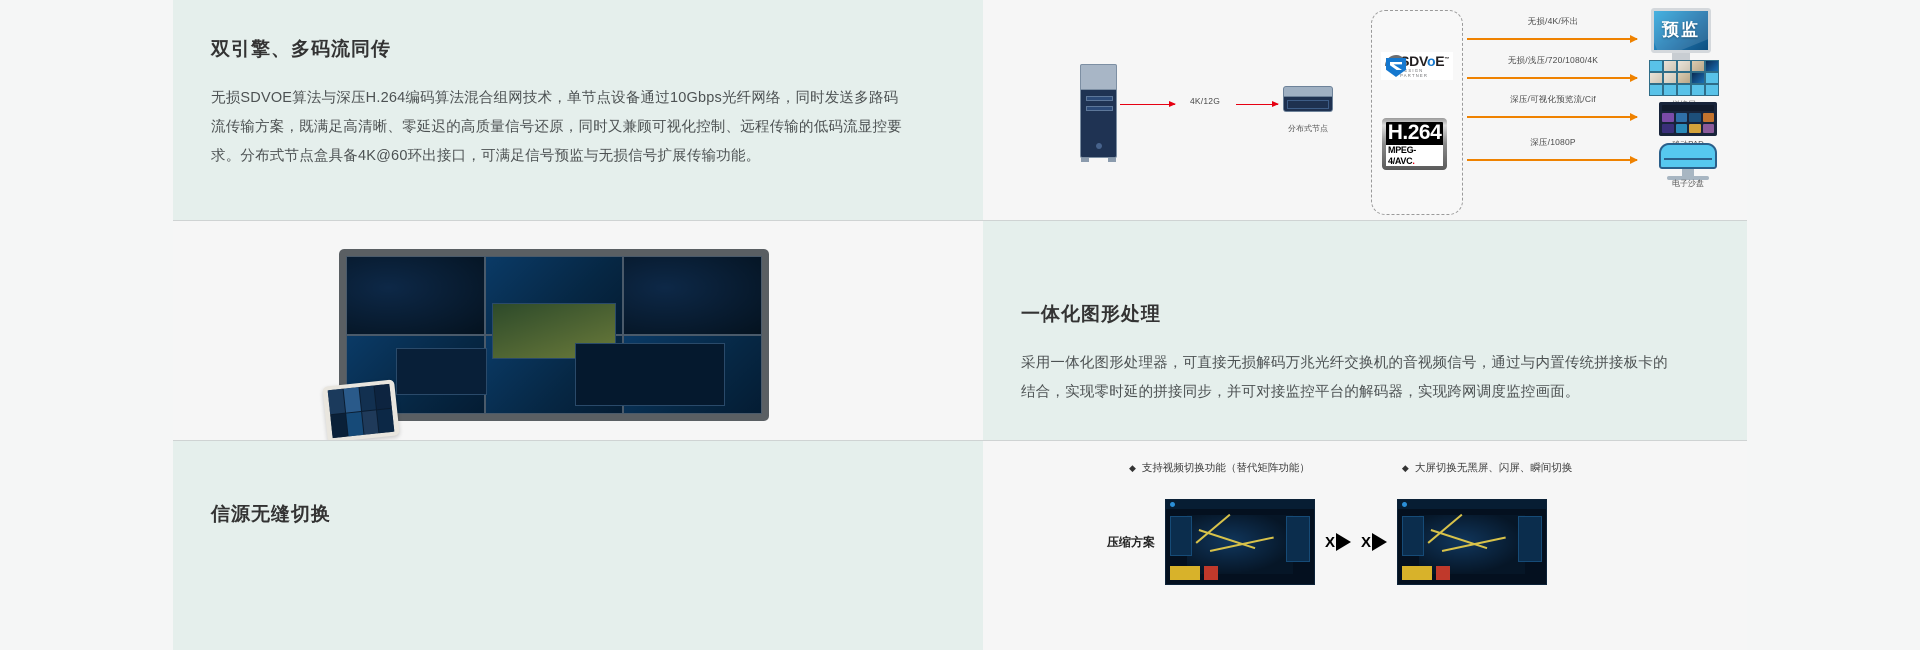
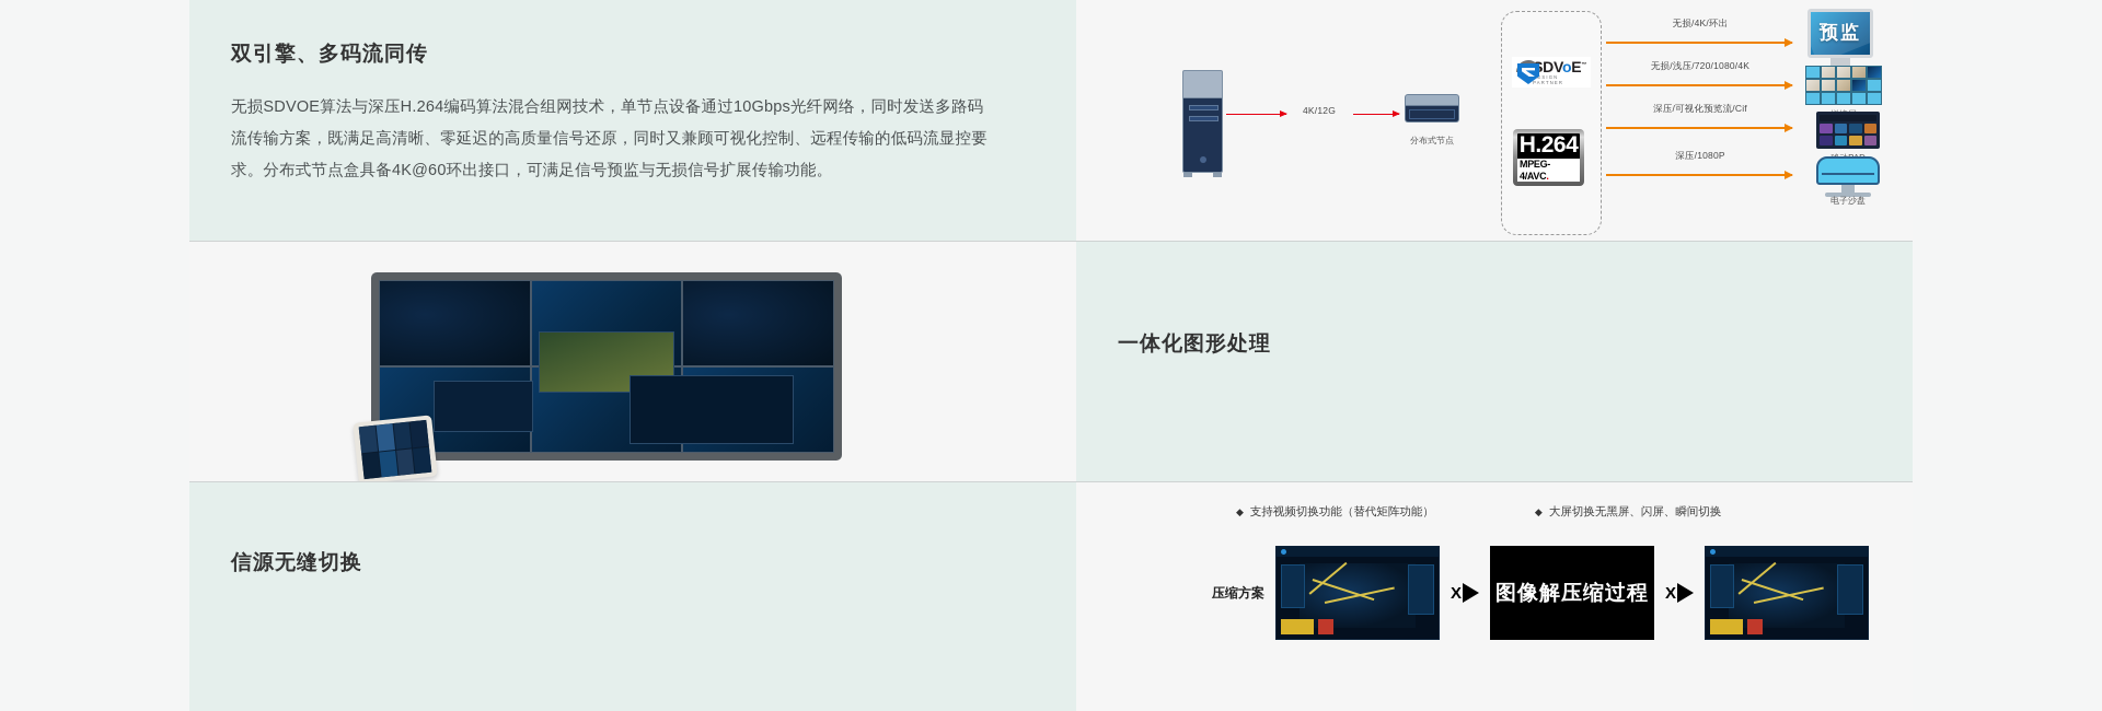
  双引擎、多码流同传
  无损SDVOE算法与深压H.264编码算法混合组网技术，单节点设备通过10Gbps光纤网络，同时发送多路码流传输方案，既满足高清晰、零延迟的高质量信号还原，同时又兼顾可视化控制、远程传输的低码流显控要求。分布式节点盒具备4K@60环出接口，可满足信号预监与无损信号扩展传输功能。
  4K/12G
  分布式节点
  H.264
  MPEG-4/AVC.
  无损/4K/环出
  预监
  无损/浅压/720/1080/4K
  深压/可视化预览流/Cif
  深压/1080P
  电子沙盘
  一体化图形处理
- 采用一体化图形处理器，可直接无损解码万兆光纤交换机的音视频信号，通过与内置传统拼接板卡的结合，实现零时延的拼接同步，并可对接监控平台的解码器，实现跨网调度监控画面。
  信源无缝切换
  支持视频切换功能（替代矩阵功能）
  大屏切换无黑屏、闪屏、瞬间切换
  压缩方案
  X
+ 图像解压缩过程
  X
